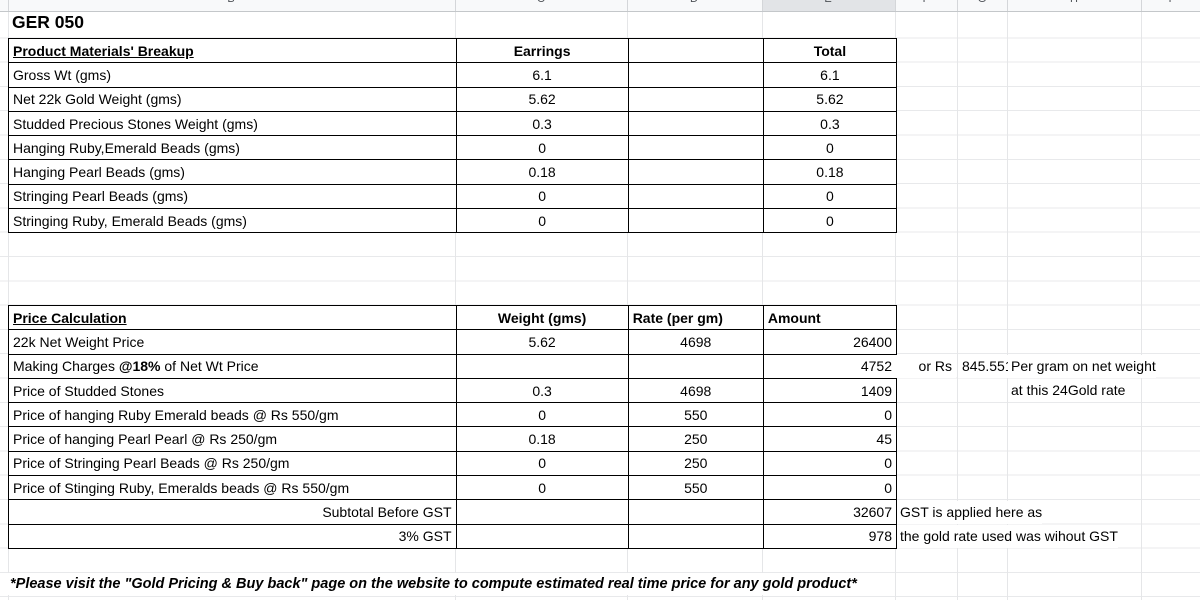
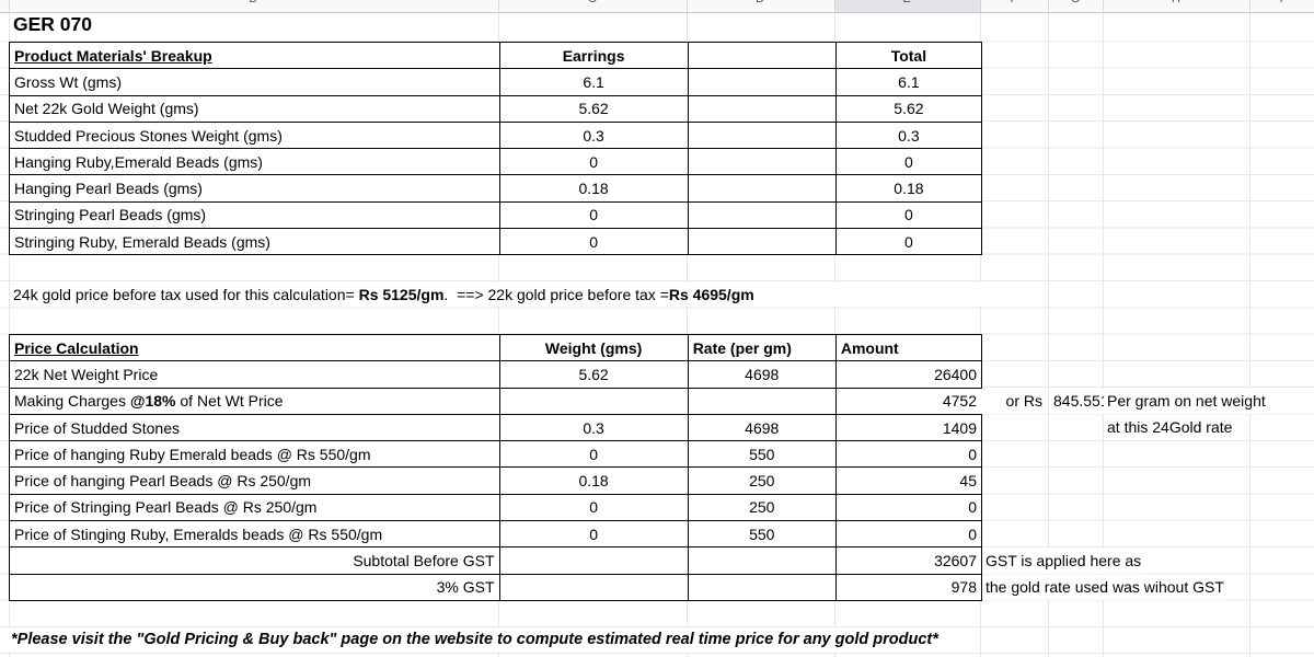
- GER 050
+ GER 070
  Product Materials' Breakup	Earrings		Total
  Gross Wt (gms)	6.1		6.1
  Net 22k Gold Weight (gms)	5.62		5.62
  Studded Precious Stones Weight (gms)	0.3		0.3
  Hanging Ruby,Emerald Beads (gms)	0		0
  Hanging Pearl Beads (gms)	0.18		0.18
  Stringing Pearl Beads (gms)	0		0
  Stringing Ruby, Emerald Beads (gms)	0		0
+ 24k gold price before tax used for this calculation= Rs 5125/gm. ==> 22k gold price before tax =Rs 4695/gm
  Price Calculation	Weight (gms)	Rate (per gm)	Amount
  22k Net Weight Price	5.62	4698	26400
  Making Charges @18% of Net Wt Price			4752
  Price of Studded Stones	0.3	4698	1409
  Price of hanging Ruby Emerald beads @ Rs 550/gm	0	550	0
- Price of hanging Pearl Pearl @ Rs 250/gm	0.18	250	45
+ Price of hanging Pearl Beads @ Rs 250/gm	0.18	250	45
  Price of Stringing Pearl Beads @ Rs 250/gm	0	250	0
  Price of Stinging Ruby, Emeralds beads @ Rs 550/gm	0	550	0
  Subtotal Before GST			32607
  3% GST			978
  or Rs
  845.55
  Per gram on net weight
  at this 24Gold rate
  GST is applied here as
  the gold rate used was wihout GST
  *Please visit the "Gold Pricing & Buy back" page on the website to compute estimated real time price for any gold product*
